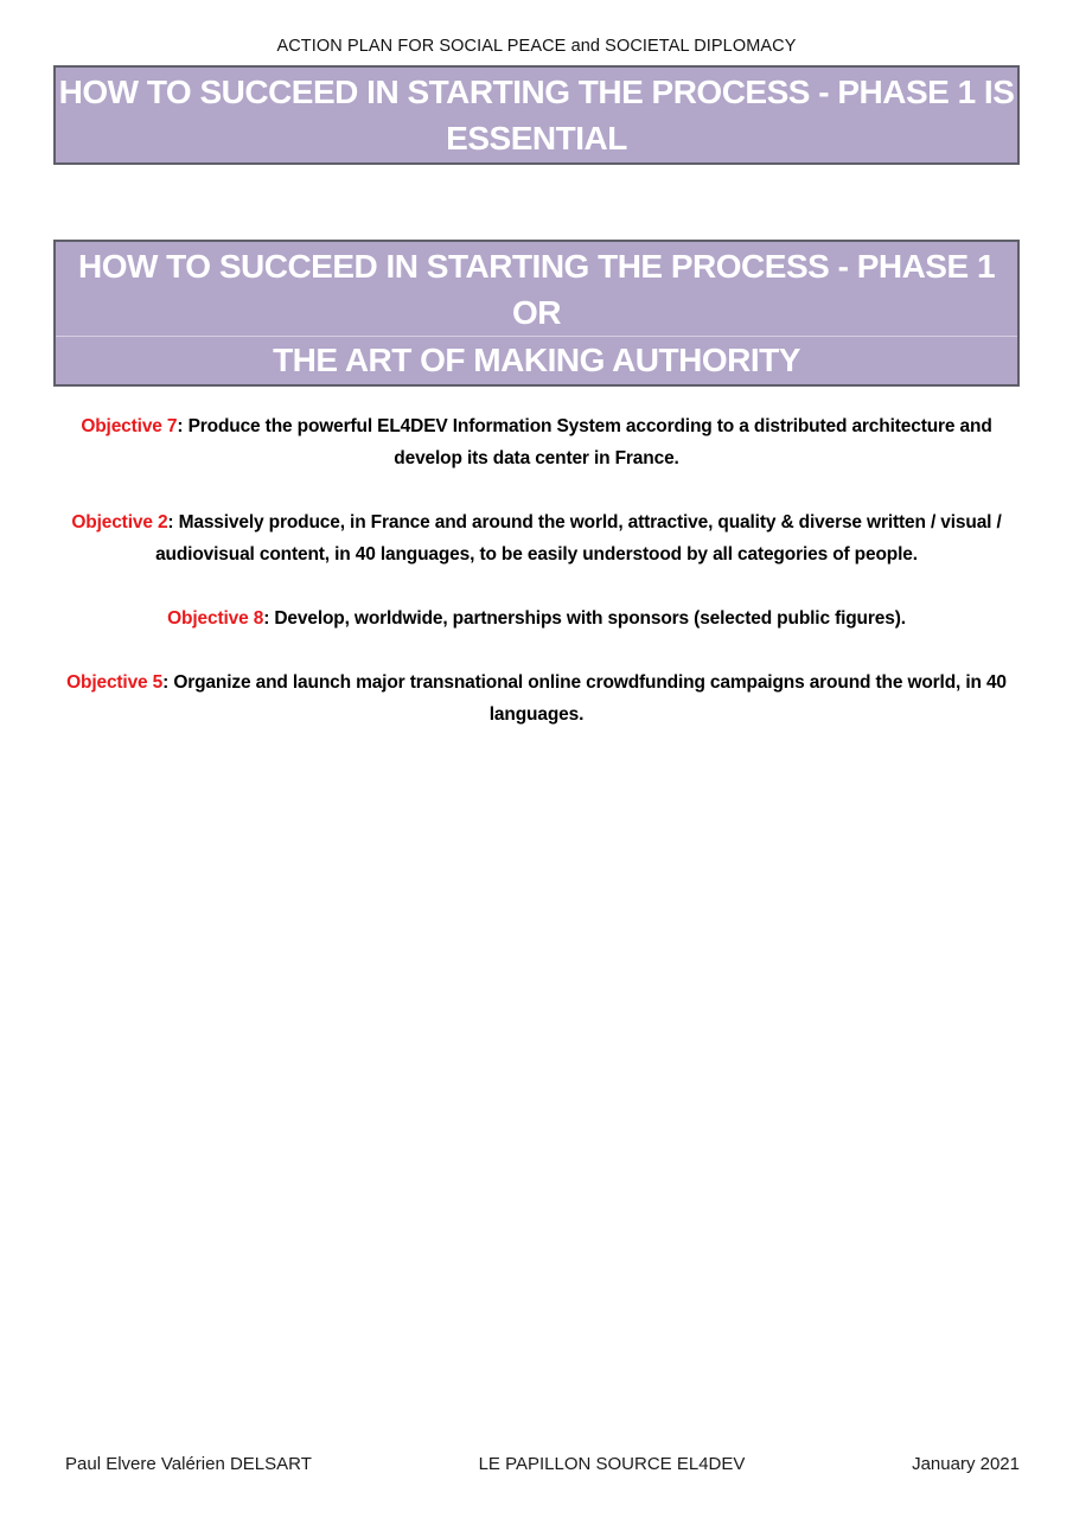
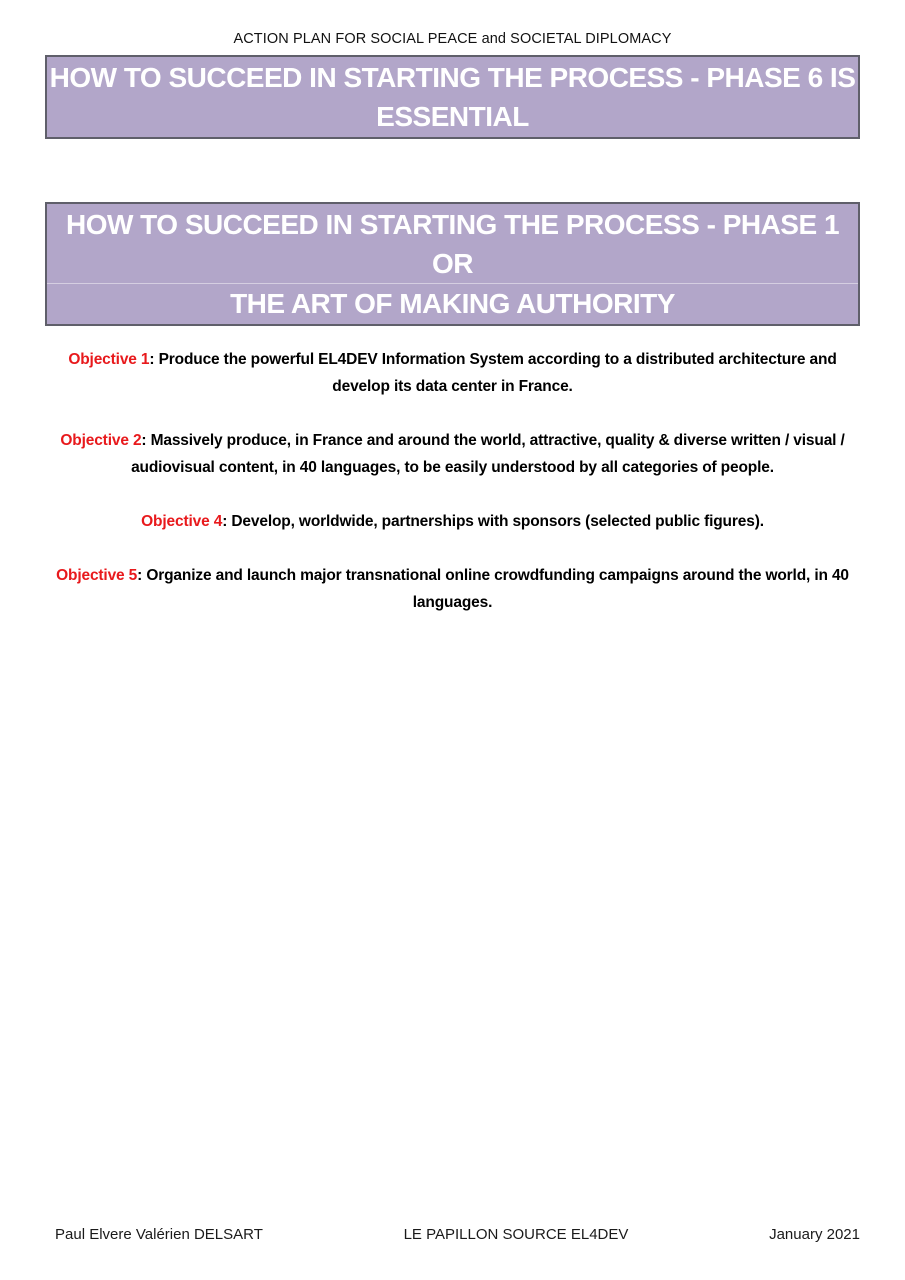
  ACTION PLAN FOR SOCIAL PEACE and SOCIETAL DIPLOMACY
- HOW TO SUCCEED IN STARTING THE PROCESS - PHASE 1 IS
+ HOW TO SUCCEED IN STARTING THE PROCESS - PHASE 6 IS
  ESSENTIAL
  HOW TO SUCCEED IN STARTING THE PROCESS - PHASE 1 OR
  THE ART OF MAKING AUTHORITY
- Objective 7: Produce the powerful EL4DEV Information System according to a distributed architecture and develop its data center in France.
+ Objective 1: Produce the powerful EL4DEV Information System according to a distributed architecture and develop its data center in France.
  Objective 2: Massively produce, in France and around the world, attractive, quality & diverse written / visual / audiovisual content, in 40 languages, to be easily understood by all categories of people.
- Objective 8: Develop, worldwide, partnerships with sponsors (selected public figures).
+ Objective 4: Develop, worldwide, partnerships with sponsors (selected public figures).
  Objective 5: Organize and launch major transnational online crowdfunding campaigns around the world, in 40 languages.
  Paul Elvere Valérien DELSART
  LE PAPILLON SOURCE EL4DEV
  January 2021
